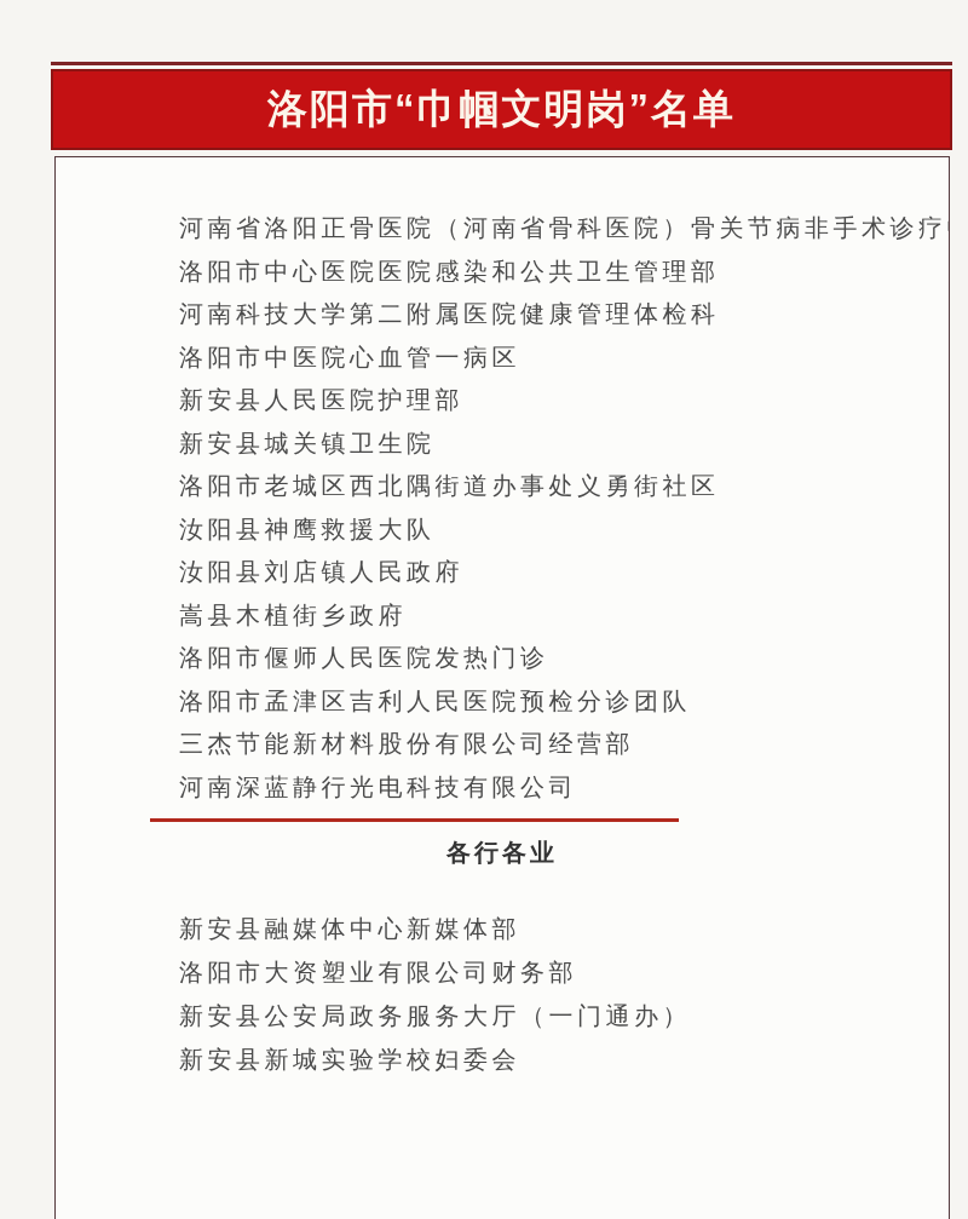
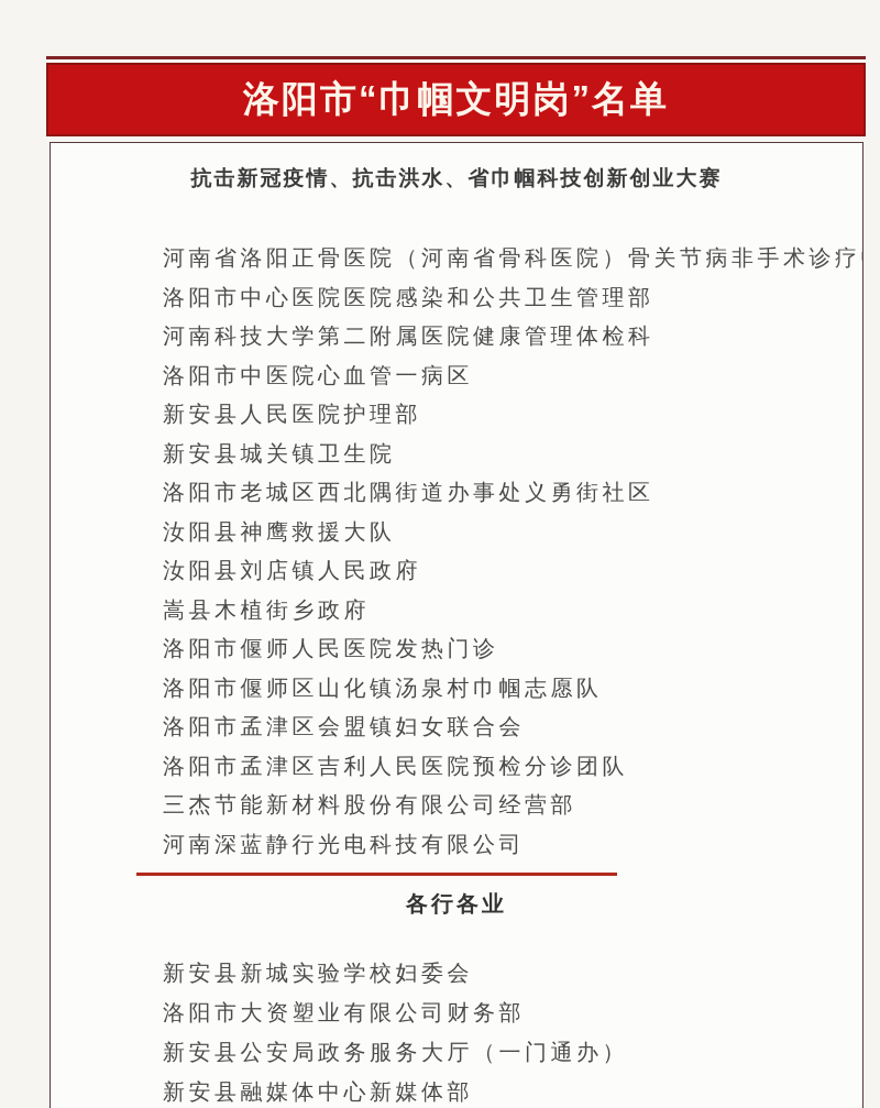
  洛阳市“巾帼文明岗”名单
+ 抗击新冠疫情、抗击洪水、省巾帼科技创新创业大赛
  河南省洛阳正骨医院（河南省骨科医院）骨关节病非手术诊疗
  洛阳市中心医院医院感染和公共卫生管理部
  河南科技大学第二附属医院健康管理体检科
  洛阳市中医院心血管一病区
  新安县人民医院护理部
  新安县城关镇卫生院
  洛阳市老城区西北隅街道办事处义勇街社区
  汝阳县神鹰救援大队
  汝阳县刘店镇人民政府
  嵩县木植街乡政府
  洛阳市偃师人民医院发热门诊
+ 洛阳市偃师区山化镇汤泉村巾帼志愿队
+ 洛阳市孟津区会盟镇妇女联合会
  洛阳市孟津区吉利人民医院预检分诊团队
  三杰节能新材料股份有限公司经营部
  河南深蓝静行光电科技有限公司
  各行各业
- 新安县融媒体中心新媒体部
+ 新安县新城实验学校妇委会
  洛阳市大资塑业有限公司财务部
  新安县公安局政务服务大厅（一门通办）
- 新安县新城实验学校妇委会
+ 新安县融媒体中心新媒体部
